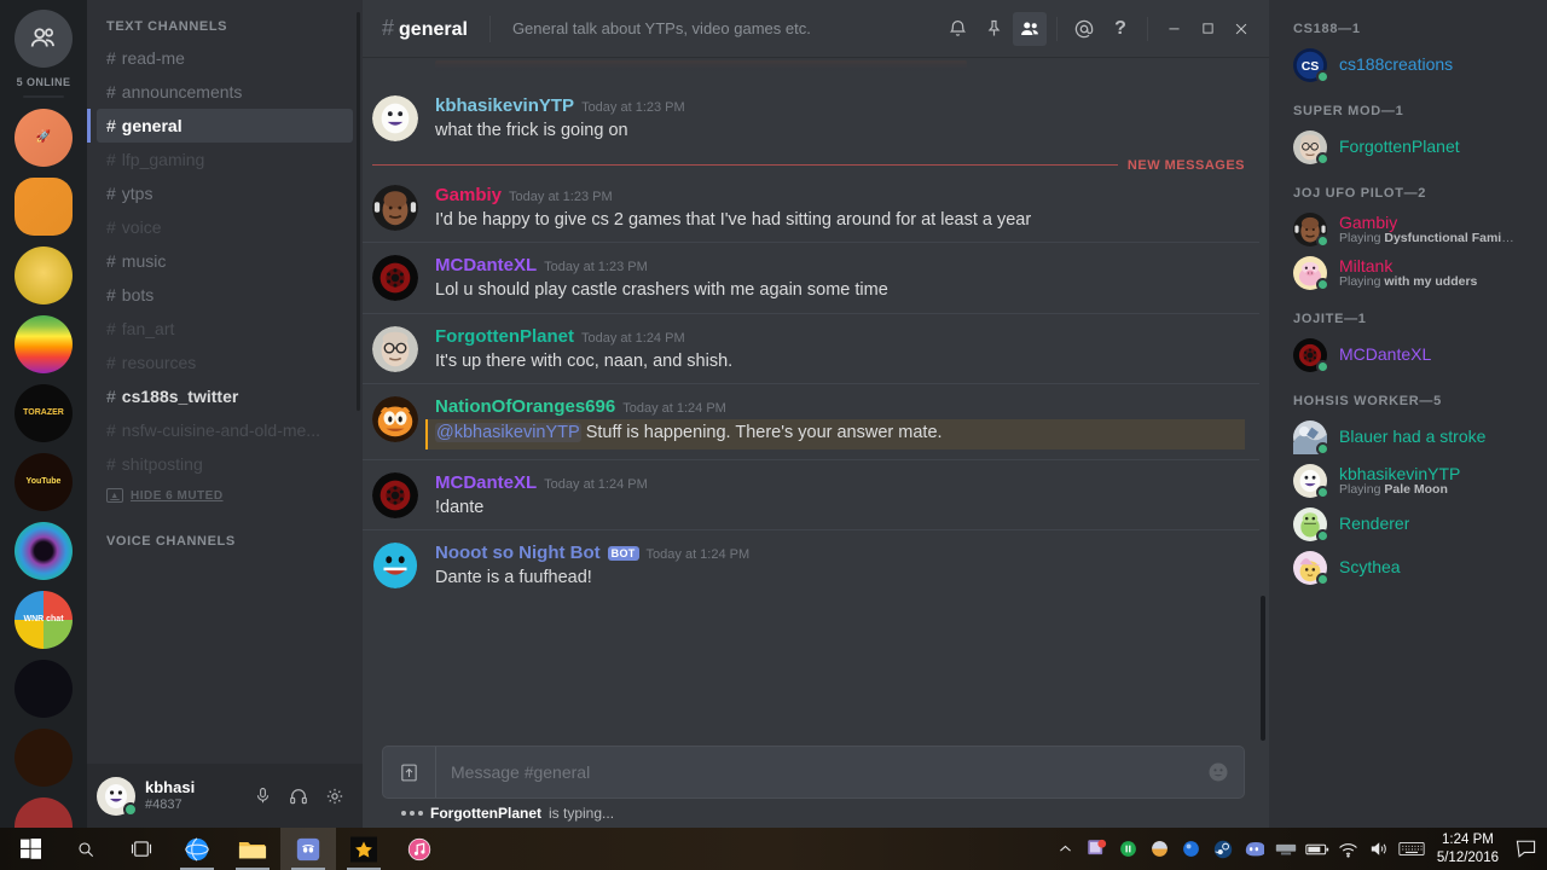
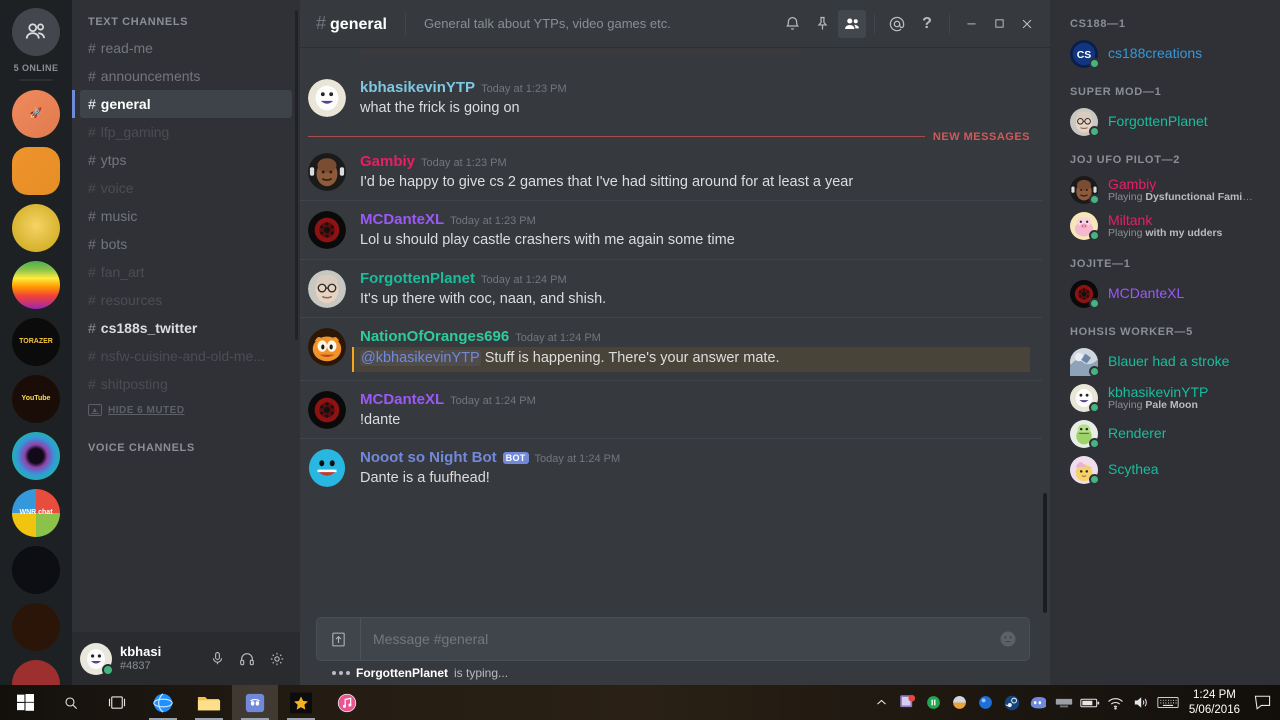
  5 ONLINE
  🚀
  TEXT CHANNELS
  #
  read-me
  #
  announcements
  #
  general
  #
  lfp_gaming
  #
  ytps
  #
  voice
  #
  music
  #
  bots
  #
  fan_art
  #
  resources
  #
  cs188s_twitter
  #
  nsfw-cuisine-and-old-me...
  #
  shitposting
  HIDE 6 MUTED
  VOICE CHANNELS
  kbhasi
  #4837
  #
  general
  General talk about YTPs, video games etc.
  ?
  kbhasikevinYTP
  Today at 1:23 PM
  what the frick is going on
  NEW MESSAGES
  Gambiy
  Today at 1:23 PM
  I'd be happy to give cs 2 games that I've had sitting around for at least a year
  MCDanteXL
  Today at 1:23 PM
  Lol u should play castle crashers with me again some time
  ForgottenPlanet
  Today at 1:24 PM
  It's up there with coc, naan, and shish.
  NationOfOranges696
  Today at 1:24 PM
  @kbhasikevinYTP Stuff is happening. There's your answer mate.
  MCDanteXL
  Today at 1:24 PM
  !dante
  Nooot so Night Bot
  BOT
  Today at 1:24 PM
  Dante is a fuufhead!
  Message #general
  ForgottenPlanet
  is typing...
  CS188—1
  CS
  cs188creations
  SUPER MOD—1
  ForgottenPlanet
  JOJ UFO PILOT—2
  Gambiy
  Playing Dysfunctional Famil...
  Miltank
  Playing with my udders
  JOJITE—1
  MCDanteXL
  HOHSIS WORKER—5
  Blauer had a stroke
  kbhasikevinYTP
  Playing Pale Moon
  Renderer
  Scythea
  1:24 PM
- 5/12/2016
+ 5/06/2016
